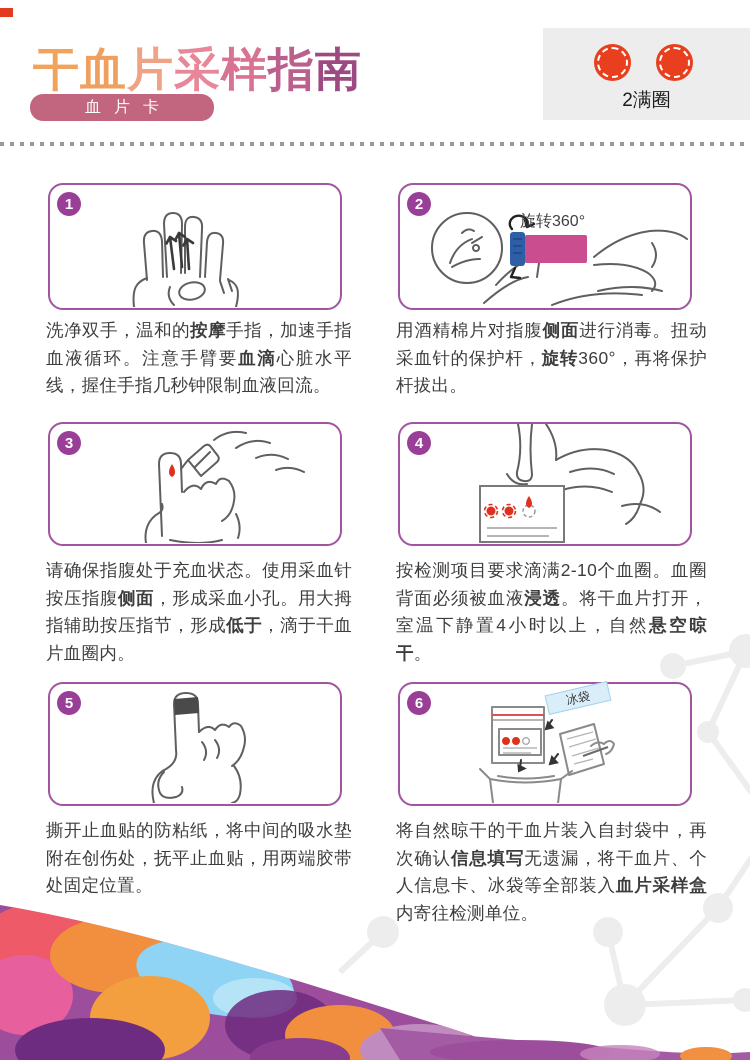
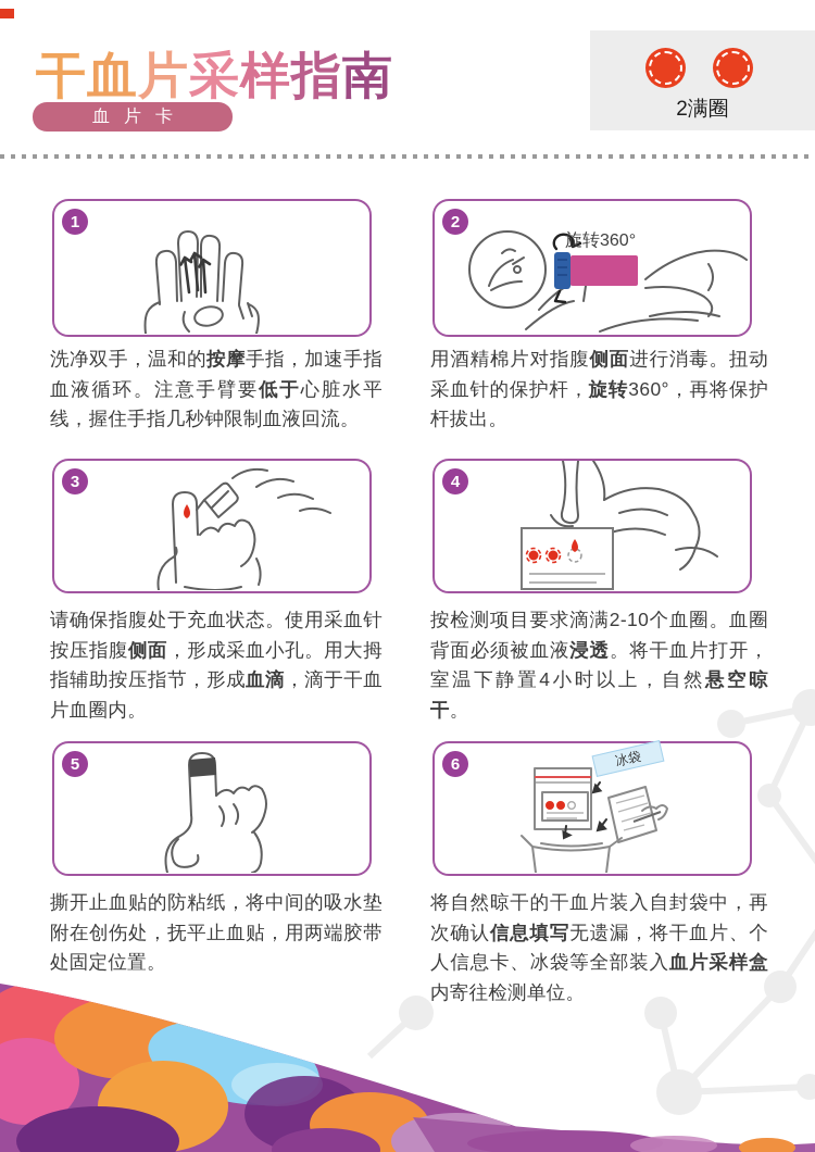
  干血片采样指南
  血片卡
  2满圈
  1
  2
  旋转360°
  3
  4
  5
  6
- 洗净双手，温和的按摩手指，加速手指血液循环。注意手臂要血滴心脏水平线，握住手指几秒钟限制血液回流。
+ 洗净双手，温和的按摩手指，加速手指血液循环。注意手臂要低于心脏水平线，握住手指几秒钟限制血液回流。
  用酒精棉片对指腹侧面进行消毒。扭动采血针的保护杆，旋转360°，再将保护杆拔出。
- 请确保指腹处于充血状态。使用采血针按压指腹侧面，形成采血小孔。用大拇指辅助按压指节，形成低于，滴于干血片血圈内。
+ 请确保指腹处于充血状态。使用采血针按压指腹侧面，形成采血小孔。用大拇指辅助按压指节，形成血滴，滴于干血片血圈内。
  按检测项目要求滴满2-10个血圈。血圈背面必须被血液浸透。将干血片打开，室温下静置4小时以上，自然悬空晾干。
  撕开止血贴的防粘纸，将中间的吸水垫附在创伤处，抚平止血贴，用两端胶带处固定位置。
  将自然晾干的干血片装入自封袋中，再次确认信息填写无遗漏，将干血片、个人信息卡、冰袋等全部装入血片采样盒内寄往检测单位。
